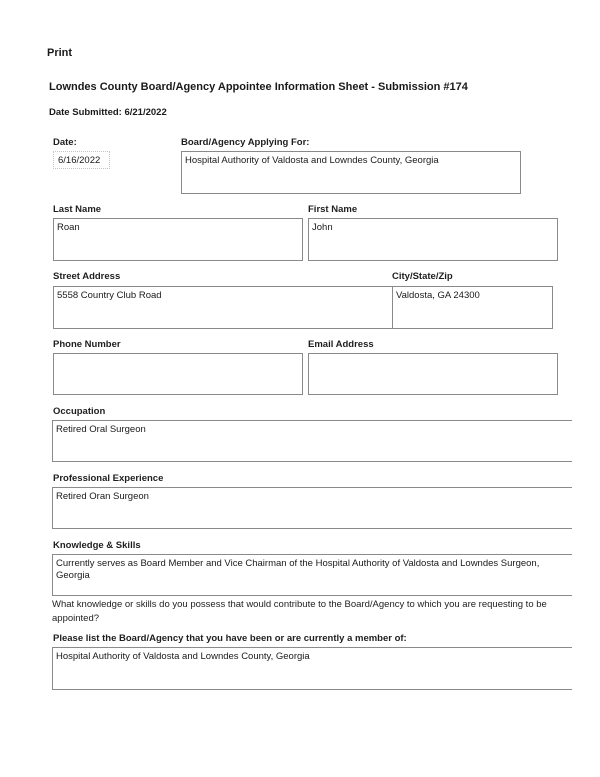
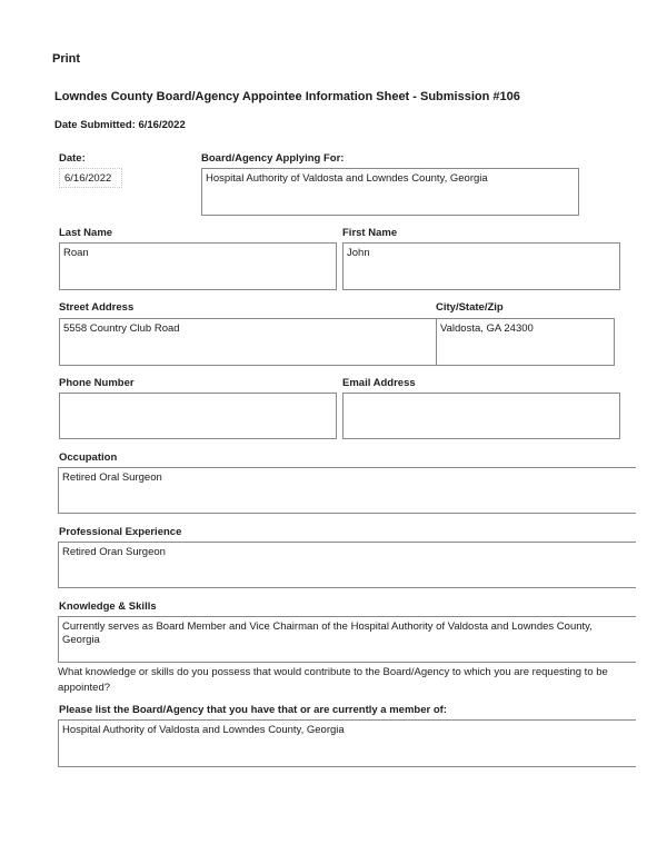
  Print
- Lowndes County Board/Agency Appointee Information Sheet - Submission #174
+ Lowndes County Board/Agency Appointee Information Sheet - Submission #106
- Date Submitted: 6/21/2022
+ Date Submitted: 6/16/2022
  Date:
  6/16/2022
  Board/Agency Applying For:
  Hospital Authority of Valdosta and Lowndes County, Georgia
  Last Name
  Roan
  First Name
  John
  Street Address
  5558 Country Club Road
  City/State/Zip
  Valdosta, GA 24300
  Phone Number
  Email Address
  Occupation
  Retired Oral Surgeon
  Professional Experience
  Retired Oran Surgeon
  Knowledge & Skills
- Currently serves as Board Member and Vice Chairman of the Hospital Authority of Valdosta and Lowndes Surgeon, Georgia
+ Currently serves as Board Member and Vice Chairman of the Hospital Authority of Valdosta and Lowndes County, Georgia
  What knowledge or skills do you possess that would contribute to the Board/Agency to which you are requesting to be appointed?
- Please list the Board/Agency that you have been or are currently a member of:
+ Please list the Board/Agency that you have that or are currently a member of:
  Hospital Authority of Valdosta and Lowndes County, Georgia
